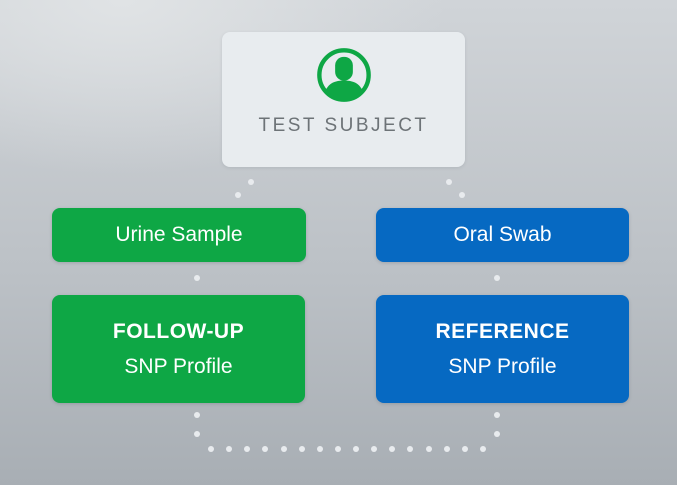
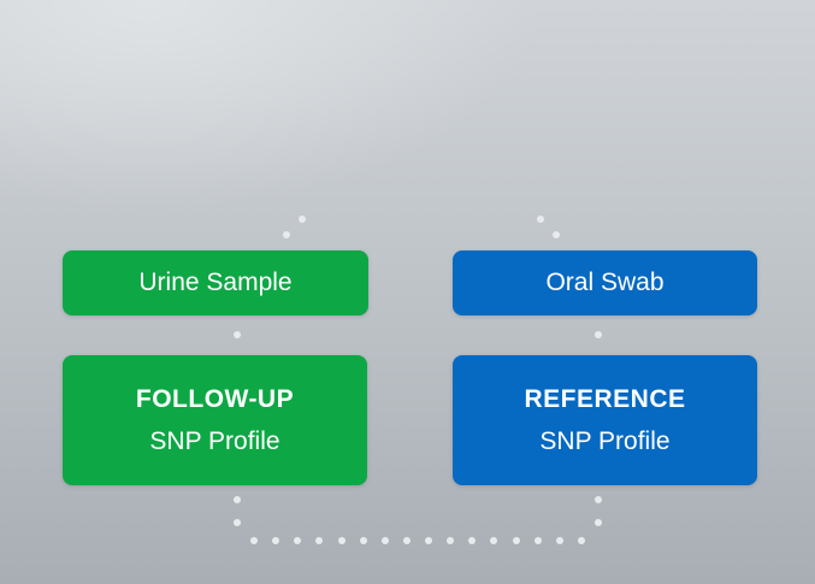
- TEST SUBJECT
  Urine Sample
  Oral Swab
  FOLLOW-UP
  SNP Profile
  REFERENCE
  SNP Profile
